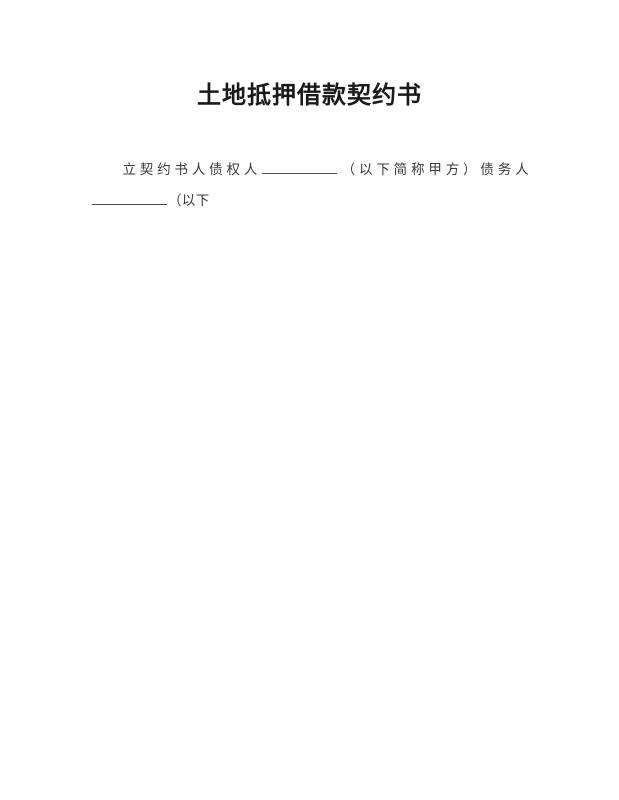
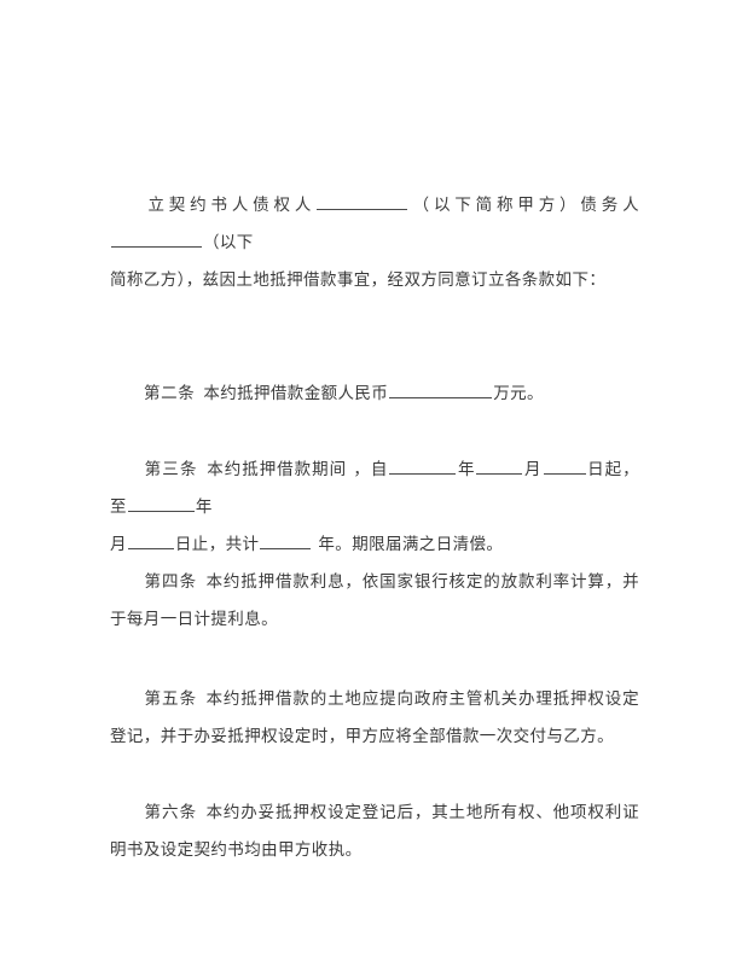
- 土地抵押借款契约书
  立契约书人债权人 （以下简称甲方）债务人（以下
+ 简称乙方），兹因土地抵押借款事宜，经双方同意订立各条款如下：
+ 第二条 本约抵押借款金额人民币 万元。
+ 第三条 本约抵押借款期间 ，自 年 月 日起，至 年
+ 月 日止，共计 年。期限届满之日清偿。
+ 第四条 本约抵押借款利息，依国家银行核定的放款利率计算，并于每月一日计提利息。
+ 第五条 本约抵押借款的土地应提向政府主管机关办理抵押权设定登记，并于办妥抵押权设定时，甲方应将全部借款一次交付与乙方。
+ 第六条 本约办妥抵押权设定登记后，其土地所有权、他项权利证明书及设定契约书均由甲方收执。
